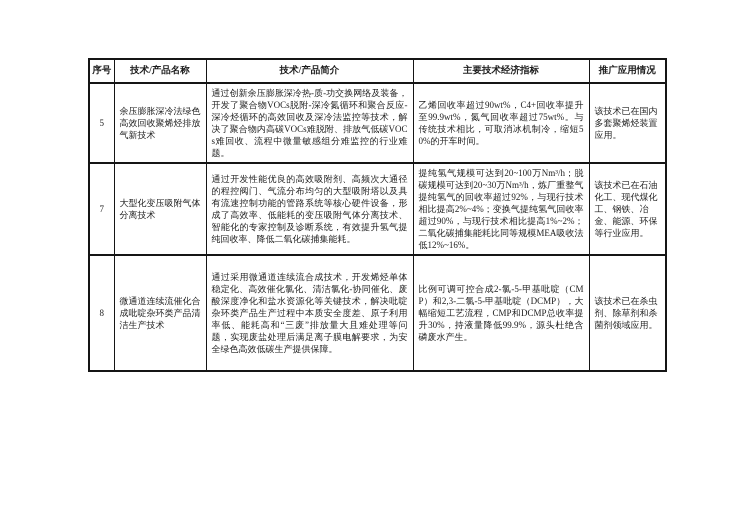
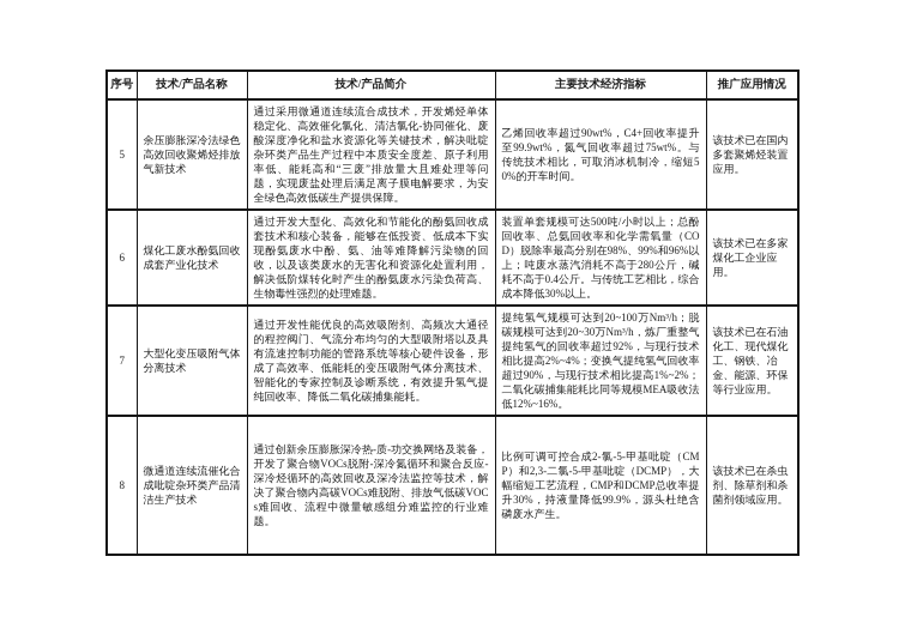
  序号	技术/产品名称	技术/产品简介	主要技术经济指标	推广应用情况
- 5	余压膨胀深冷法绿色高效回收聚烯烃排放气新技术	通过创新余压膨胀深冷热-质-功交换网络及装备，开发了聚合物VOCs脱附-深冷氮循环和聚合反应-深冷烃循环的高效回收及深冷法监控等技术，解决了聚合物内高碳VOCs难脱附、排放气低碳VOCs难回收、流程中微量敏感组分难监控的行业难题。	乙烯回收率超过90wt%，C4+回收率提升至99.9wt%，氮气回收率超过75wt%。与传统技术相比，可取消冰机制冷，缩短50%的开车时间。	该技术已在国内多套聚烯烃装置应用。
+ 5	余压膨胀深冷法绿色高效回收聚烯烃排放气新技术	通过采用微通道连续流合成技术，开发烯烃单体稳定化、高效催化氯化、清洁氯化-协同催化、废酸深度净化和盐水资源化等关键技术，解决吡啶杂环类产品生产过程中本质安全度差、原子利用率低、能耗高和“三废”排放量大且难处理等问题，实现废盐处理后满足离子膜电解要求，为安全绿色高效低碳生产提供保障。	乙烯回收率超过90wt%，C4+回收率提升至99.9wt%，氮气回收率超过75wt%。与传统技术相比，可取消冰机制冷，缩短50%的开车时间。	该技术已在国内多套聚烯烃装置应用。
+ 6	煤化工废水酚氨回收成套产业化技术	通过开发大型化、高效化和节能化的酚氨回收成套技术和核心装备，能够在低投资、低成本下实现酚氨废水中酚、氨、油等难降解污染物的回收，以及该类废水的无害化和资源化处置利用，解决低阶煤转化时产生的酚氨废水污染负荷高、生物毒性强烈的处理难题。	装置单套规模可达500吨/小时以上；总酚回收率、总氨回收率和化学需氧量（COD）脱除率最高分别在98%、99%和96%以上；吨废水蒸汽消耗不高于280公斤，碱耗不高于0.4公斤。与传统工艺相比，综合成本降低30%以上。	该技术已在多家煤化工企业应用。
  7	大型化变压吸附气体分离技术	通过开发性能优良的高效吸附剂、高频次大通径的程控阀门、气流分布均匀的大型吸附塔以及具有流速控制功能的管路系统等核心硬件设备，形成了高效率、低能耗的变压吸附气体分离技术、智能化的专家控制及诊断系统，有效提升氢气提纯回收率、降低二氧化碳捕集能耗。	提纯氢气规模可达到20~100万Nm³/h；脱碳规模可达到20~30万Nm³/h，炼厂重整气提纯氢气的回收率超过92%，与现行技术相比提高2%~4%；变换气提纯氢气回收率超过90%，与现行技术相比提高1%~2%；二氧化碳捕集能耗比同等规模MEA吸收法低12%~16%。	该技术已在石油化工、现代煤化工、钢铁、冶金、能源、环保等行业应用。
- 8	微通道连续流催化合成吡啶杂环类产品清洁生产技术	通过采用微通道连续流合成技术，开发烯烃单体稳定化、高效催化氯化、清洁氯化-协同催化、废酸深度净化和盐水资源化等关键技术，解决吡啶杂环类产品生产过程中本质安全度差、原子利用率低、能耗高和“三废”排放量大且难处理等问题，实现废盐处理后满足离子膜电解要求，为安全绿色高效低碳生产提供保障。	比例可调可控合成2-氯-5-甲基吡啶（CMP）和2,3-二氯-5-甲基吡啶（DCMP），大幅缩短工艺流程，CMP和DCMP总收率提升30%，持液量降低99.9%，源头杜绝含磷废水产生。	该技术已在杀虫剂、除草剂和杀菌剂领域应用。
+ 8	微通道连续流催化合成吡啶杂环类产品清洁生产技术	通过创新余压膨胀深冷热-质-功交换网络及装备，开发了聚合物VOCs脱附-深冷氮循环和聚合反应-深冷烃循环的高效回收及深冷法监控等技术，解决了聚合物内高碳VOCs难脱附、排放气低碳VOCs难回收、流程中微量敏感组分难监控的行业难题。	比例可调可控合成2-氯-5-甲基吡啶（CMP）和2,3-二氯-5-甲基吡啶（DCMP），大幅缩短工艺流程，CMP和DCMP总收率提升30%，持液量降低99.9%，源头杜绝含磷废水产生。	该技术已在杀虫剂、除草剂和杀菌剂领域应用。
